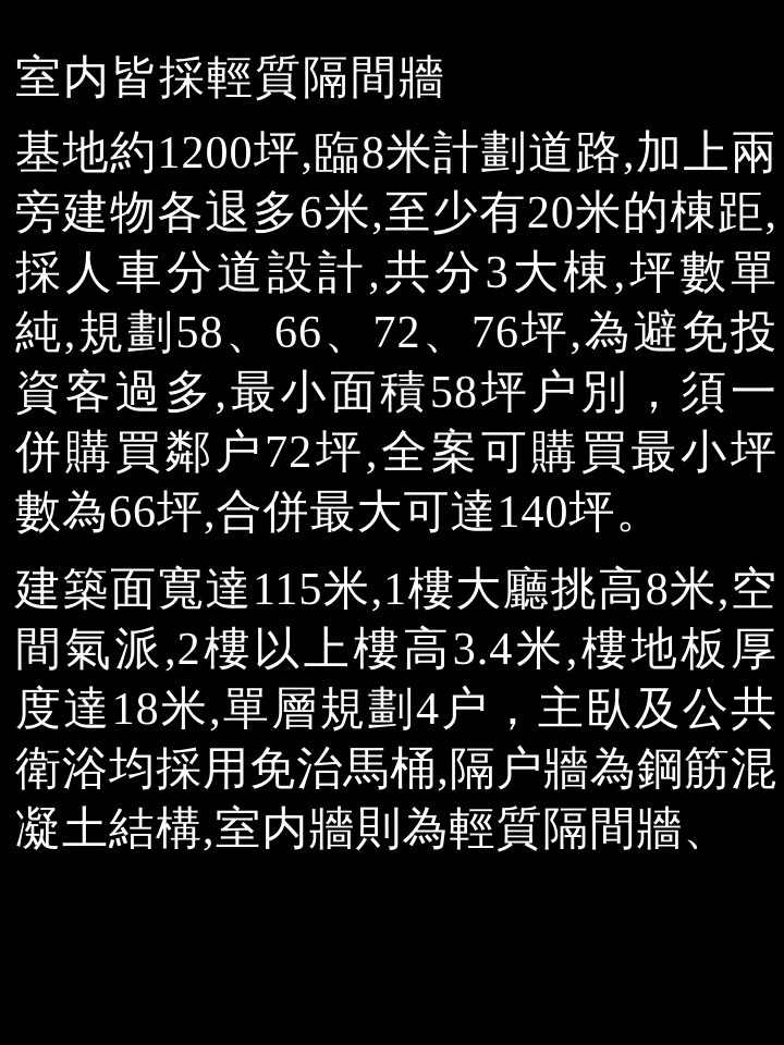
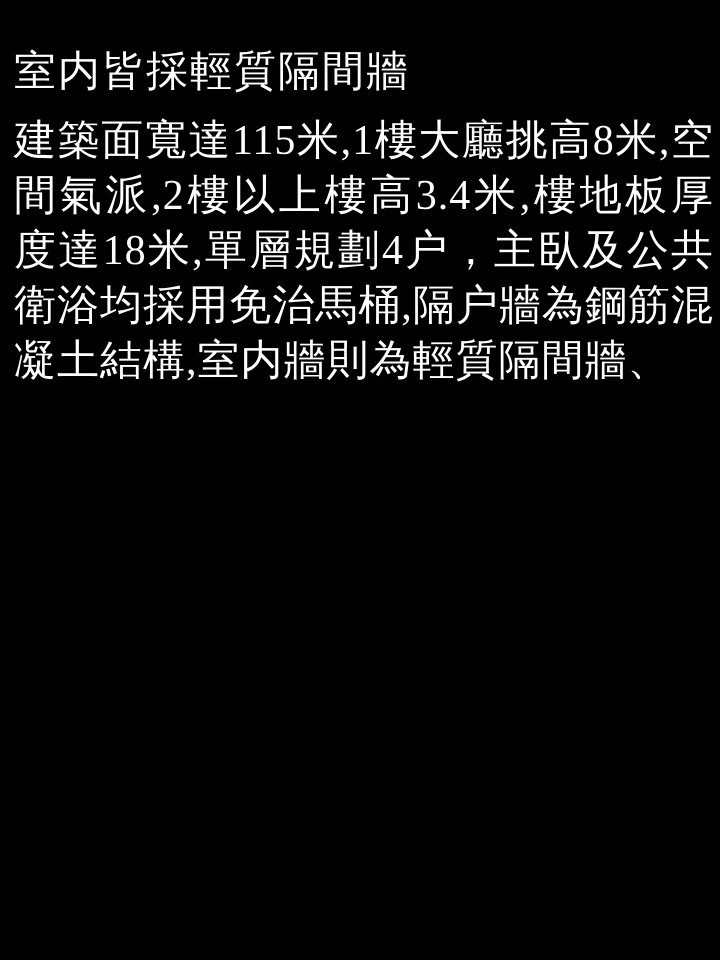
  室内皆採輕質隔間牆
- 基地約1200坪,臨8米計劃道路,加上兩旁建物各退多6米,至少有20米的棟距,採人車分道設計,共分3大棟,坪數單純,規劃58、66、72、76坪,為避免投資客過多,最小面積58坪户別，須一併購買鄰户72坪,全案可購買最小坪數為66坪,合併最大可達140坪。
  建築面寬達115米,1樓大廳挑高8米,空間氣派,2樓以上樓高3.4米,樓地板厚度達18米,單層規劃4户，主臥及公共衛浴均採用免治馬桶,隔户牆為鋼筋混凝土結構,室内牆則為輕質隔間牆、
